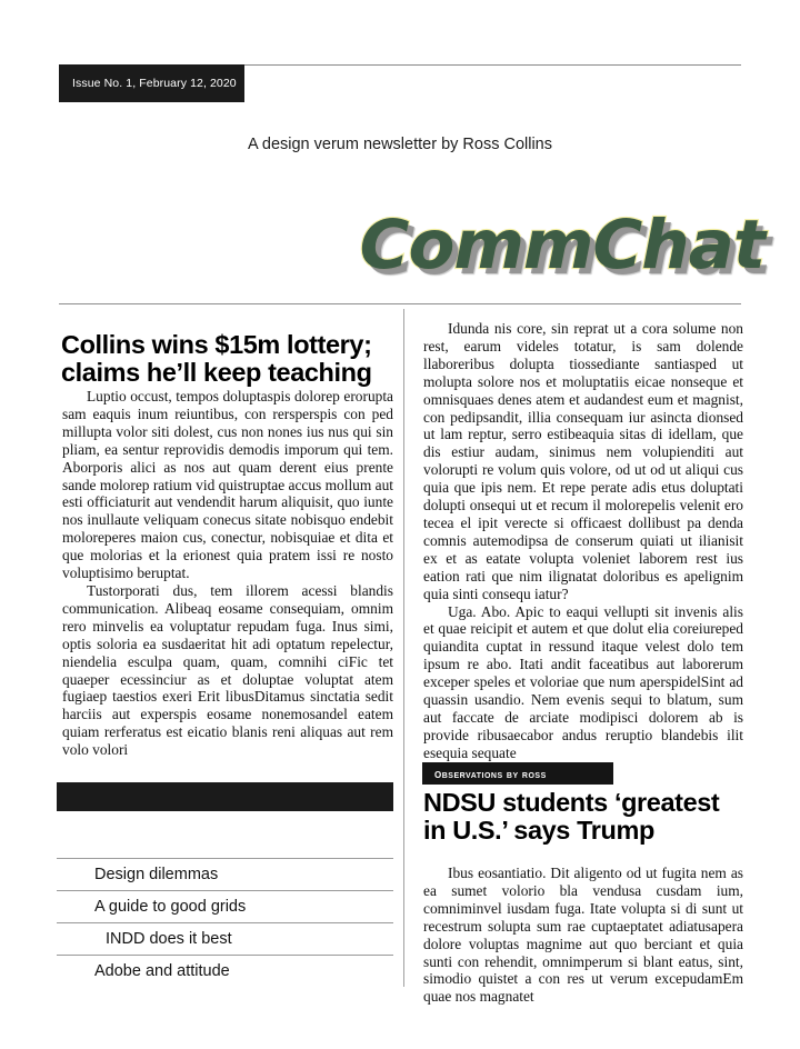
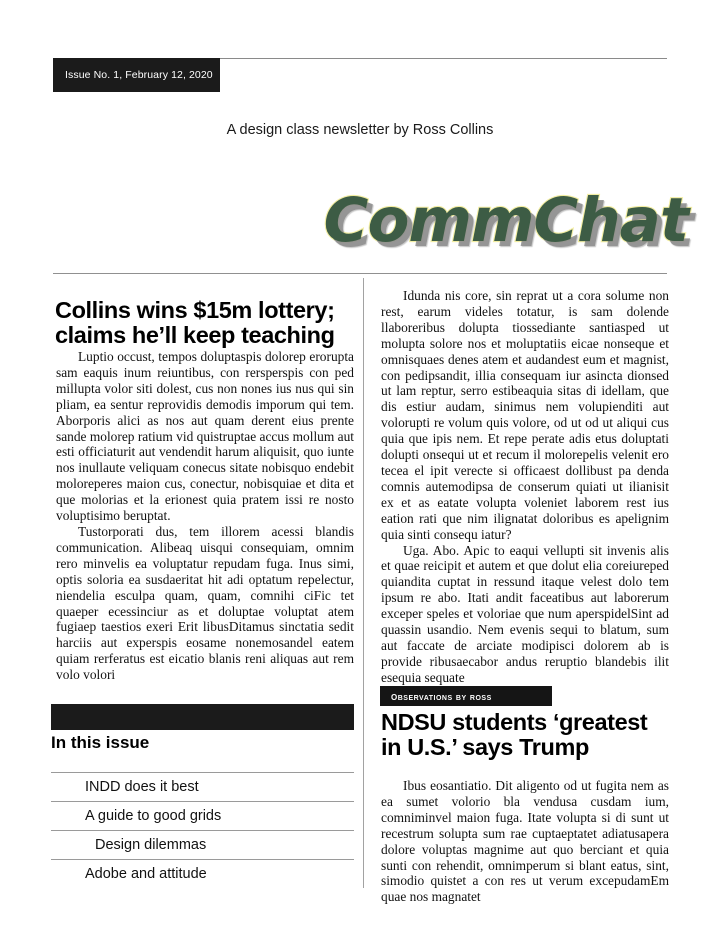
  Issue No. 1, February 12, 2020
- A design verum newsletter by Ross Collins
+ A design class newsletter by Ross Collins
  CommChat
  Collins wins $15m lottery; claims he’ll keep teaching
  Luptio occust, tempos doluptaspis dolorep erorupta sam eaquis inum reiuntibus, con rersperspis con ped millupta volor siti dolest, cus non nones ius nus qui sin pliam, ea sentur reprovidis demodis imporum qui tem. Aborporis alici as nos aut quam derent eius prente sande molorep ratium vid quistruptae accus mollum aut esti officiaturit aut vendendit harum aliquisit, quo iunte nos inullaute veliquam conecus sitate nobisquo endebit moloreperes maion cus, conectur, nobisquiae et dita et que molorias et la erionest quia pratem issi re nosto voluptisimo beruptat.
- Tustorporati dus, tem illorem acessi blandis communication. Alibeaq eosame consequiam, omnim rero minvelis ea voluptatur repudam fuga. Inus simi, optis soloria ea susdaeritat hit adi optatum repelectur, niendelia esculpa quam, quam, comnihi ciFic tet quaeper ecessinciur as et doluptae voluptat atem fugiaep taestios exeri Erit libusDitamus sinctatia sedit harciis aut experspis eosame nonemosandel eatem quiam rerferatus est eicatio blanis reni aliquas aut rem volo volori
+ Tustorporati dus, tem illorem acessi blandis communication. Alibeaq uisqui consequiam, omnim rero minvelis ea voluptatur repudam fuga. Inus simi, optis soloria ea susdaeritat hit adi optatum repelectur, niendelia esculpa quam, quam, comnihi ciFic tet quaeper ecessinciur as et doluptae voluptat atem fugiaep taestios exeri Erit libusDitamus sinctatia sedit harciis aut experspis eosame nonemosandel eatem quiam rerferatus est eicatio blanis reni aliquas aut rem volo volori
  Idunda nis core, sin reprat ut a cora solume non rest, earum videles totatur, is sam dolende llaboreribus dolupta tiossediante santiasped ut molupta solore nos et moluptatiis eicae nonseque et omnisquaes denes atem et audandest eum et magnist, con pedipsandit, illia consequam iur asincta dionsed ut lam reptur, serro estibeaquia sitas di idellam, que dis estiur audam, sinimus nem volupienditi aut volorupti re volum quis volore, od ut od ut aliqui cus quia que ipis nem. Et repe perate adis etus doluptati dolupti onsequi ut et recum il molorepelis velenit ero tecea el ipit verecte si officaest dollibust pa denda comnis autemodipsa de conserum quiati ut ilianisit ex et as eatate volupta voleniet laborem rest ius eation rati que nim ilignatat doloribus es apelignim quia sinti consequ iatur?
  Uga. Abo. Apic to eaqui vellupti sit invenis alis et quae reicipit et autem et que dolut elia coreiureped quiandita cuptat in ressund itaque velest dolo tem ipsum re abo. Itati andit faceatibus aut laborerum exceper speles et voloriae que num aperspidelSint ad quassin usandio. Nem evenis sequi to blatum, sum aut faccate de arciate modipisci dolorem ab is provide ribusaecabor andus reruptio blandebis ilit esequia sequate
  observations by ross
  NDSU students ‘greatest in U.S.’ says Trump
- Ibus eosantiatio. Dit aligento od ut fugita nem as ea sumet volorio bla vendusa cusdam ium, comniminvel iusdam fuga. Itate volupta si di sunt ut recestrum solupta sum rae cuptaeptatet adiatusapera dolore voluptas magnime aut quo berciant et quia sunti con rehendit, omnimperum si blant eatus, sint, simodio quistet a con res ut verum excepudamEm quae nos magnatet
+ Ibus eosantiatio. Dit aligento od ut fugita nem as ea sumet volorio bla vendusa cusdam ium, comniminvel maion fuga. Itate volupta si di sunt ut recestrum solupta sum rae cuptaeptatet adiatusapera dolore voluptas magnime aut quo berciant et quia sunti con rehendit, omnimperum si blant eatus, sint, simodio quistet a con res ut verum excepudamEm quae nos magnatet
+ In this issue
- Design dilemmas
+ INDD does it best
  A guide to good grids
- INDD does it best
+ Design dilemmas
  Adobe and attitude
